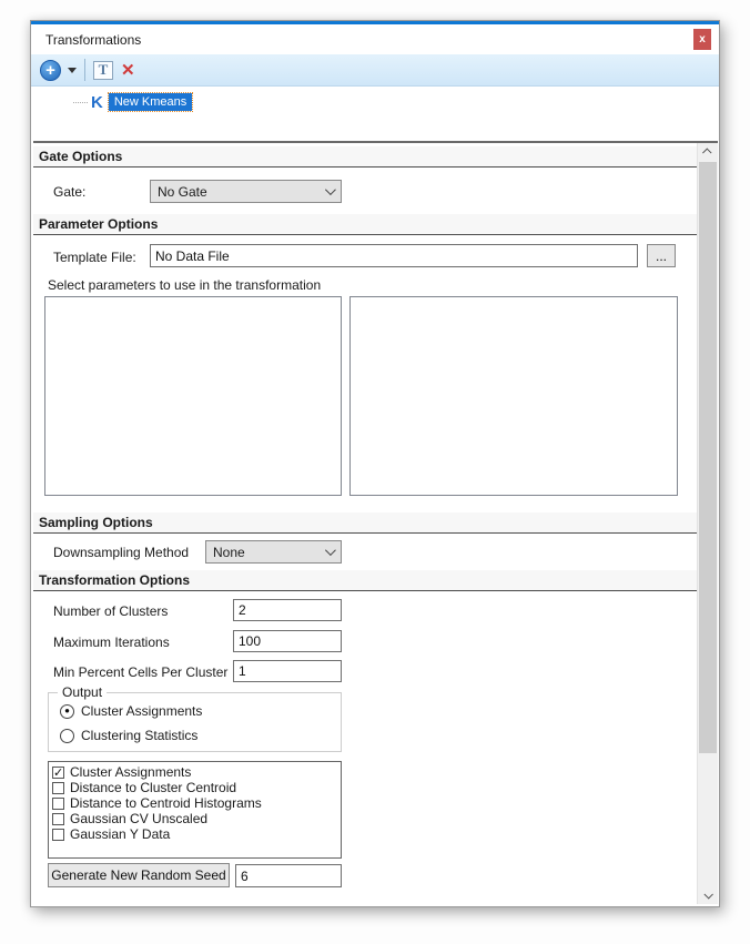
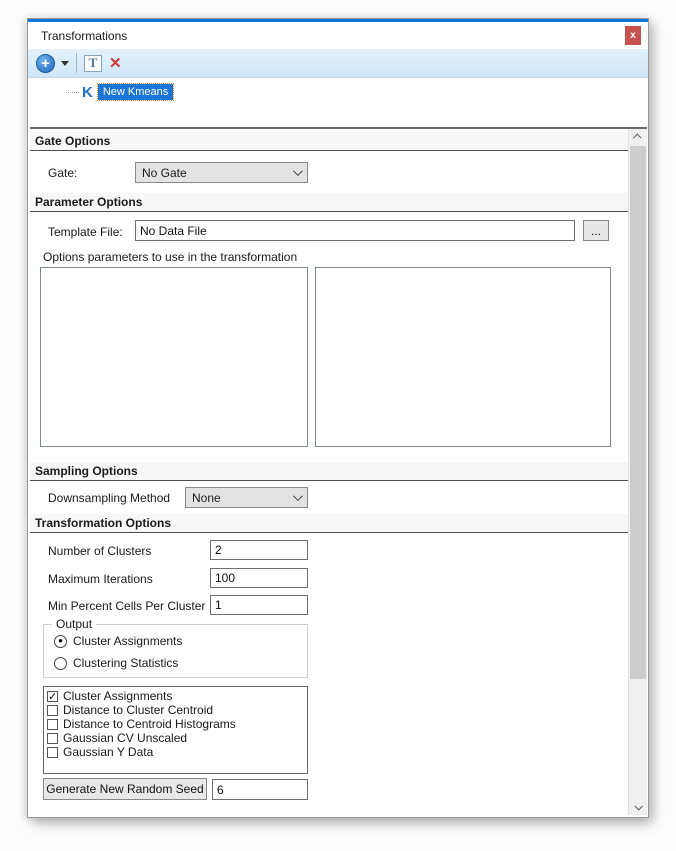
  Transformations
  x
  +
  T
  ✕
  K
  New Kmeans
  Gate Options
  Gate:
  No Gate
  Parameter Options
  Template File:
  No Data File
  ...
- Select parameters to use in the transformation
+ Options parameters to use in the transformation
  Sampling Options
  Downsampling Method
  None
  Transformation Options
  Number of Clusters
  2
  Maximum Iterations
  100
  Min Percent Cells Per Cluster
  1
  Output
  ●
  Cluster Assignments
  Clustering Statistics
  ✓
  Cluster Assignments
  Distance to Cluster Centroid
  Distance to Centroid Histograms
  Gaussian CV Unscaled
  Gaussian Y Data
  Generate New Random Seed
  6
